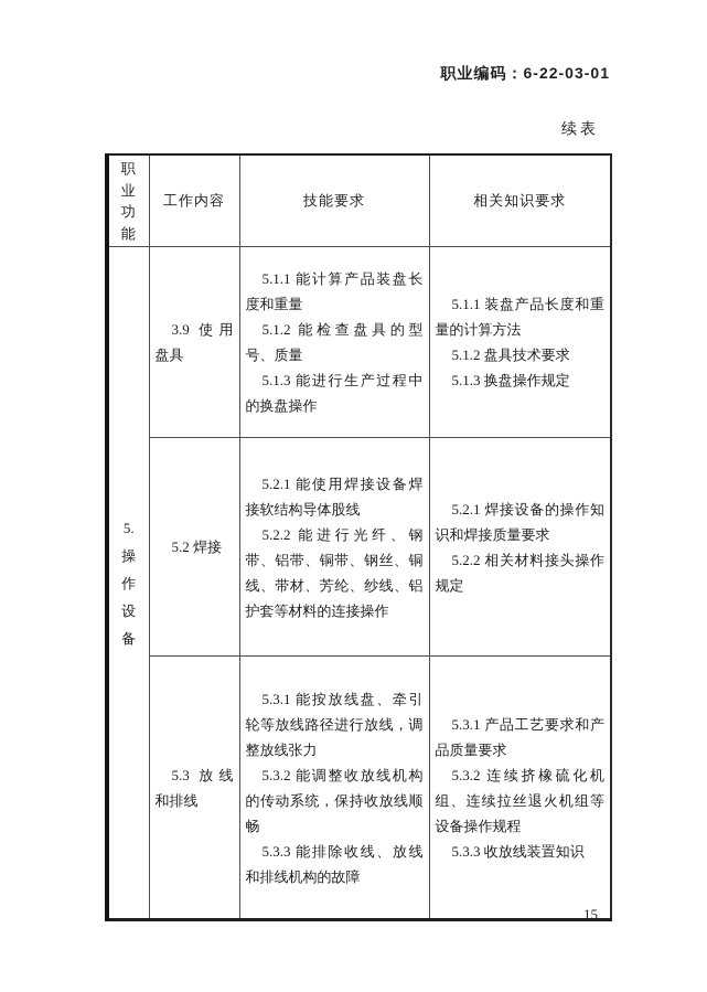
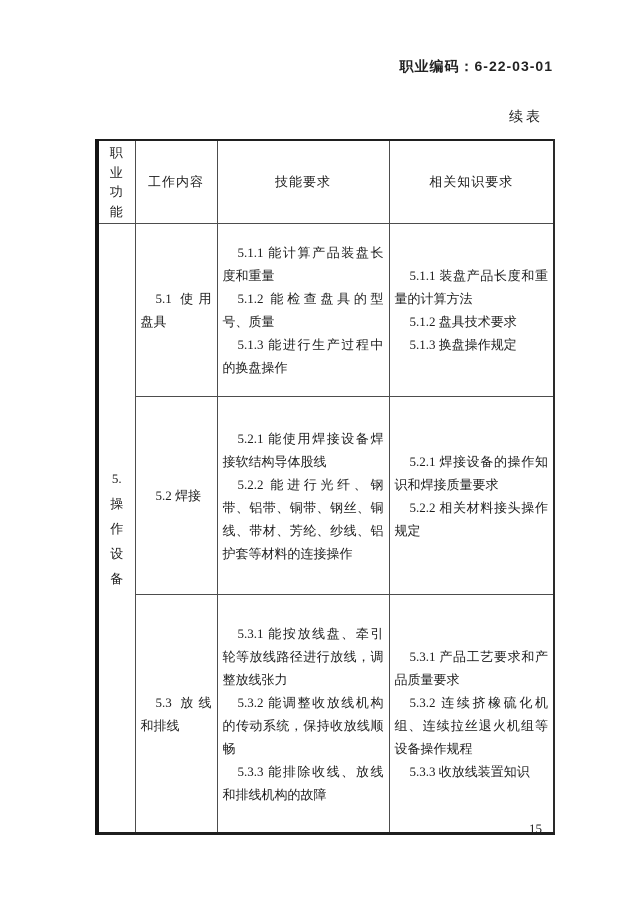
  职业编码：6-22-03-01
  续表
  职业功能	工作内容	技能要求	相关知识要求
- 5. 操 作 设 备	3.9 使用盘具	5.1.1 能计算产品装盘长度和重量 5.1.2 能检查盘具的型号、质量 5.1.3 能进行生产过程中的换盘操作	5.1.1 装盘产品长度和重量的计算方法 5.1.2 盘具技术要求 5.1.3 换盘操作规定
+ 5. 操 作 设 备	5.1 使用盘具	5.1.1 能计算产品装盘长度和重量 5.1.2 能检查盘具的型号、质量 5.1.3 能进行生产过程中的换盘操作	5.1.1 装盘产品长度和重量的计算方法 5.1.2 盘具技术要求 5.1.3 换盘操作规定
  5.2 焊接	5.2.1 能使用焊接设备焊接软结构导体股线 5.2.2 能进行光纤、钢带、铝带、铜带、钢丝、铜线、带材、芳纶、纱线、铝护套等材料的连接操作	5.2.1 焊接设备的操作知识和焊接质量要求 5.2.2 相关材料接头操作规定
  5.3 放线和排线	5.3.1 能按放线盘、牵引轮等放线路径进行放线，调整放线张力 5.3.2 能调整收放线机构的传动系统，保持收放线顺畅 5.3.3 能排除收线、放线和排线机构的故障	5.3.1 产品工艺要求和产品质量要求 5.3.2 连续挤橡硫化机组、连续拉丝退火机组等设备操作规程 5.3.3 收放线装置知识
  15
